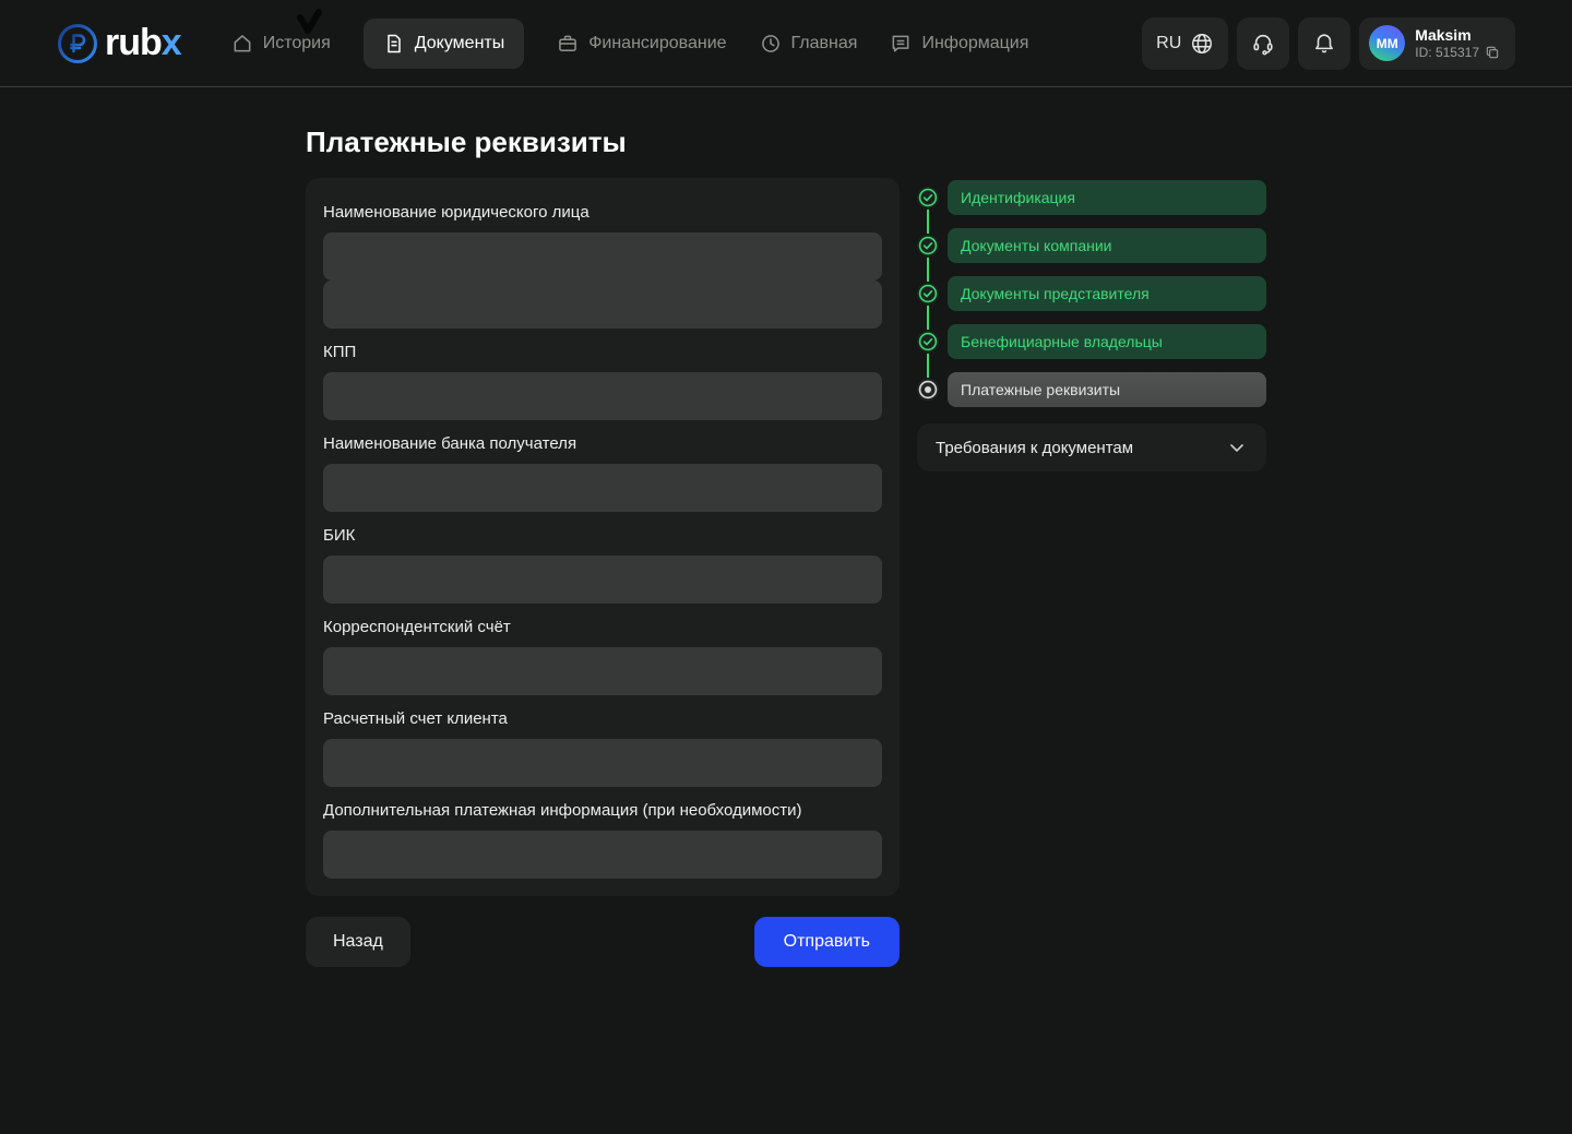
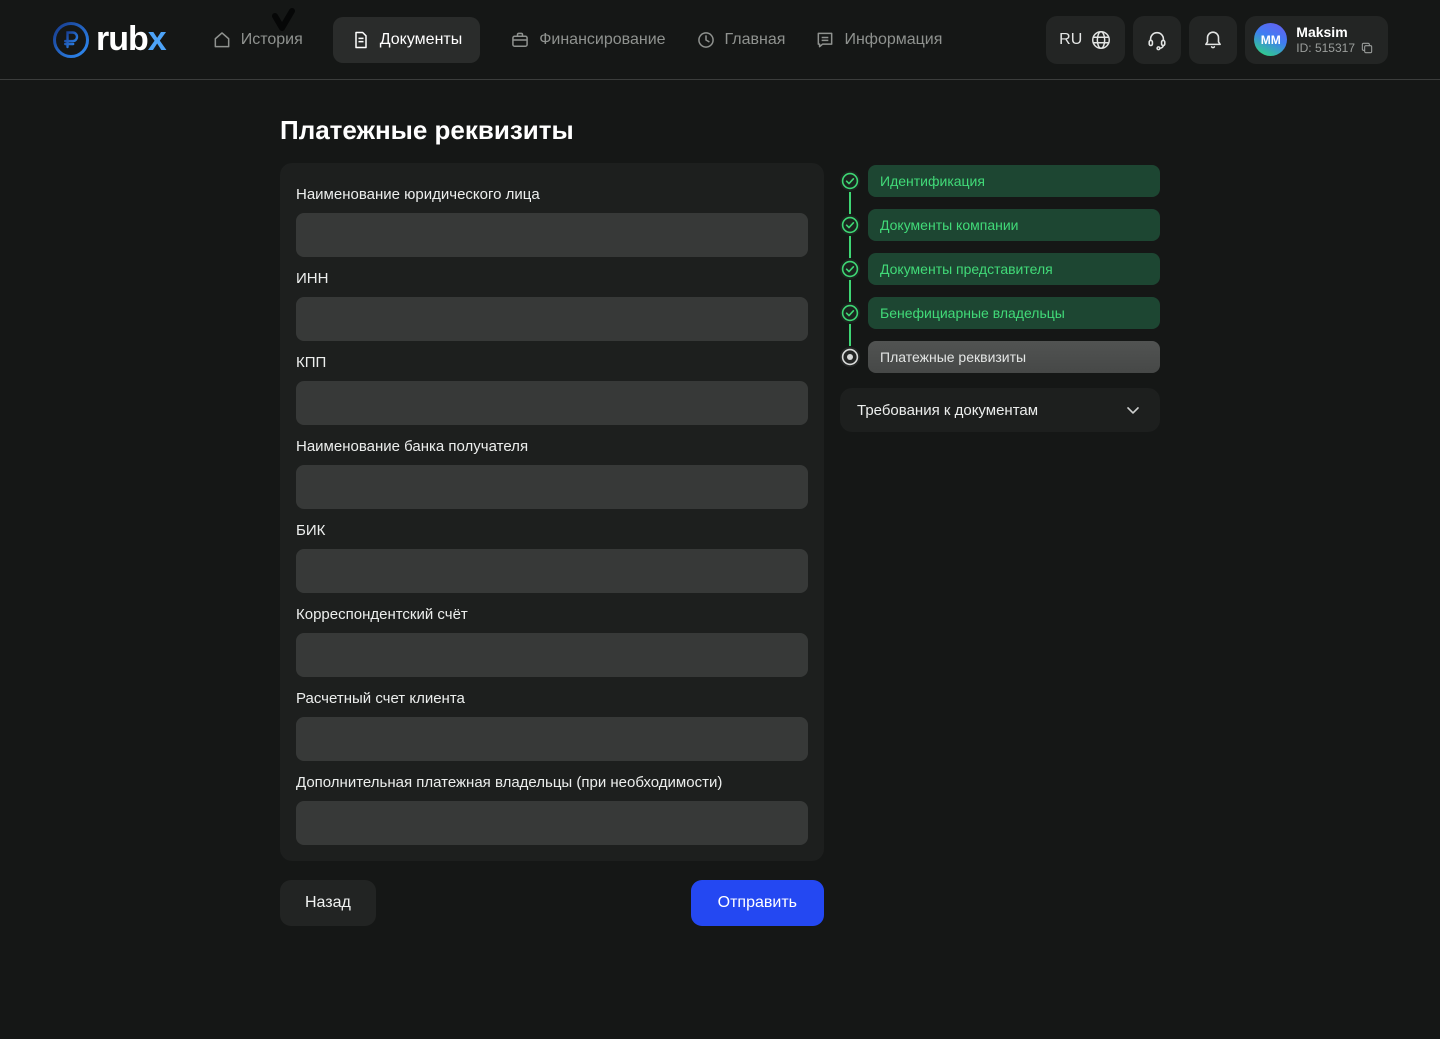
  rubx
  История
  Документы
  Финансирование
  Главная
  Информация
  RU
  MM
  Maksim
  ID: 515317
  Платежные реквизиты
  Наименование юридического лица
+ ИНН
  КПП
  Наименование банка получателя
  БИК
  Корреспондентский счёт
  Расчетный счет клиента
- Дополнительная платежная информация (при необходимости)
+ Дополнительная платежная владельцы (при необходимости)
  Назад
  Отправить
  Идентификация
  Документы компании
  Документы представителя
  Бенефициарные владельцы
  Платежные реквизиты
  Требования к документам
